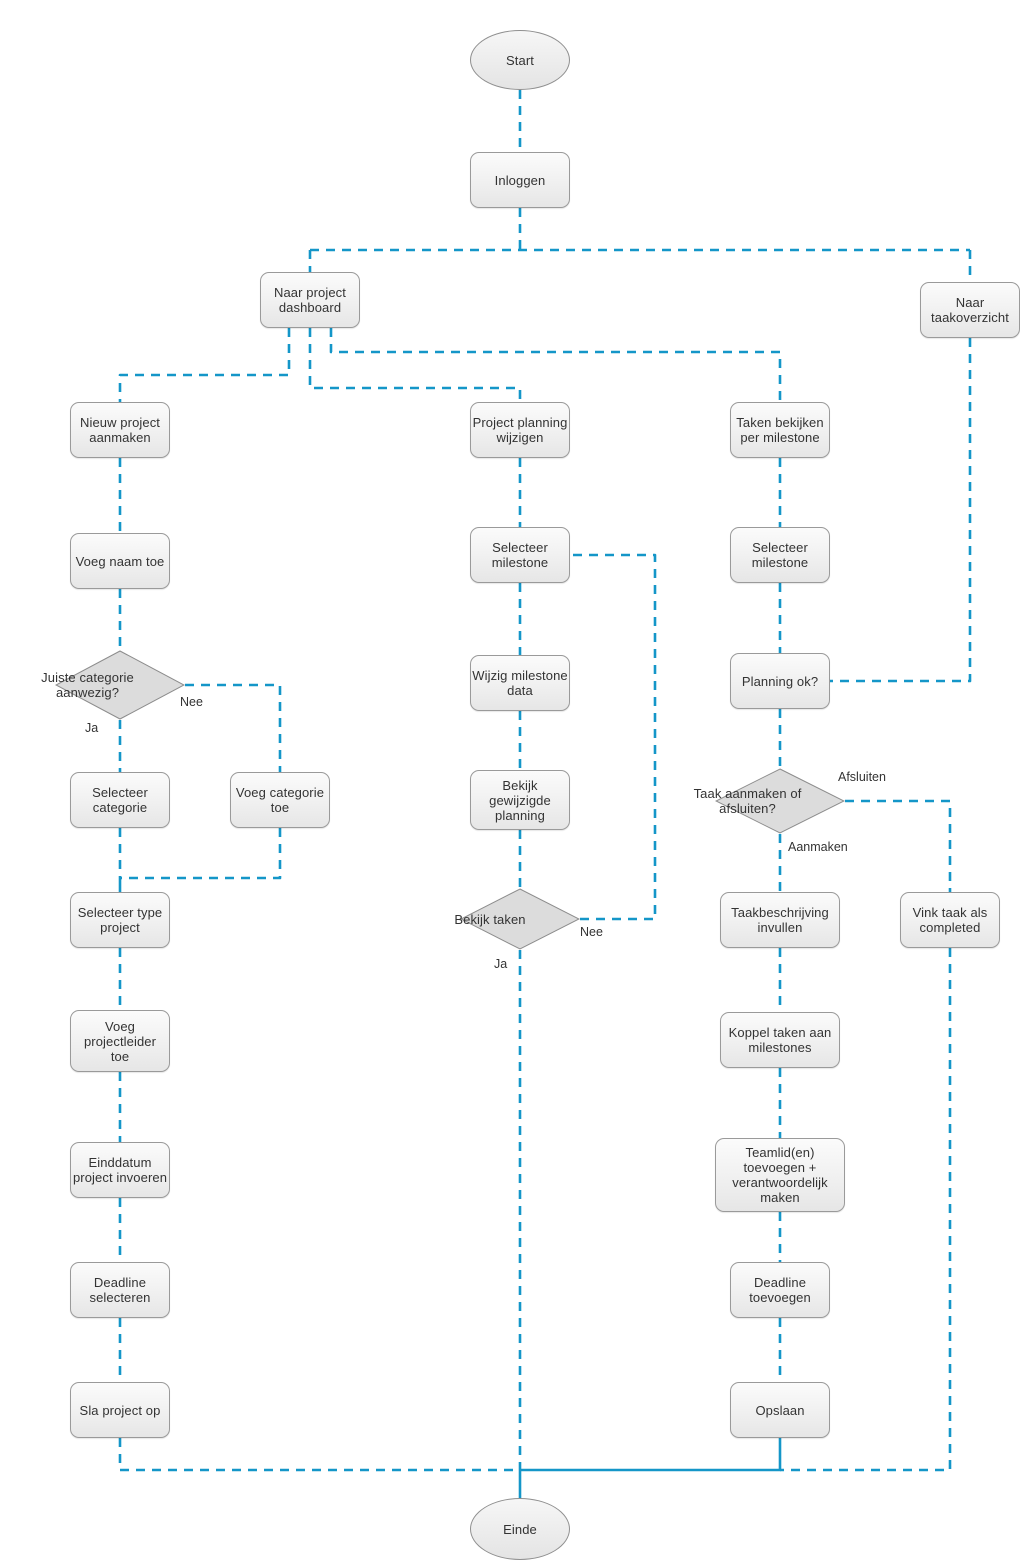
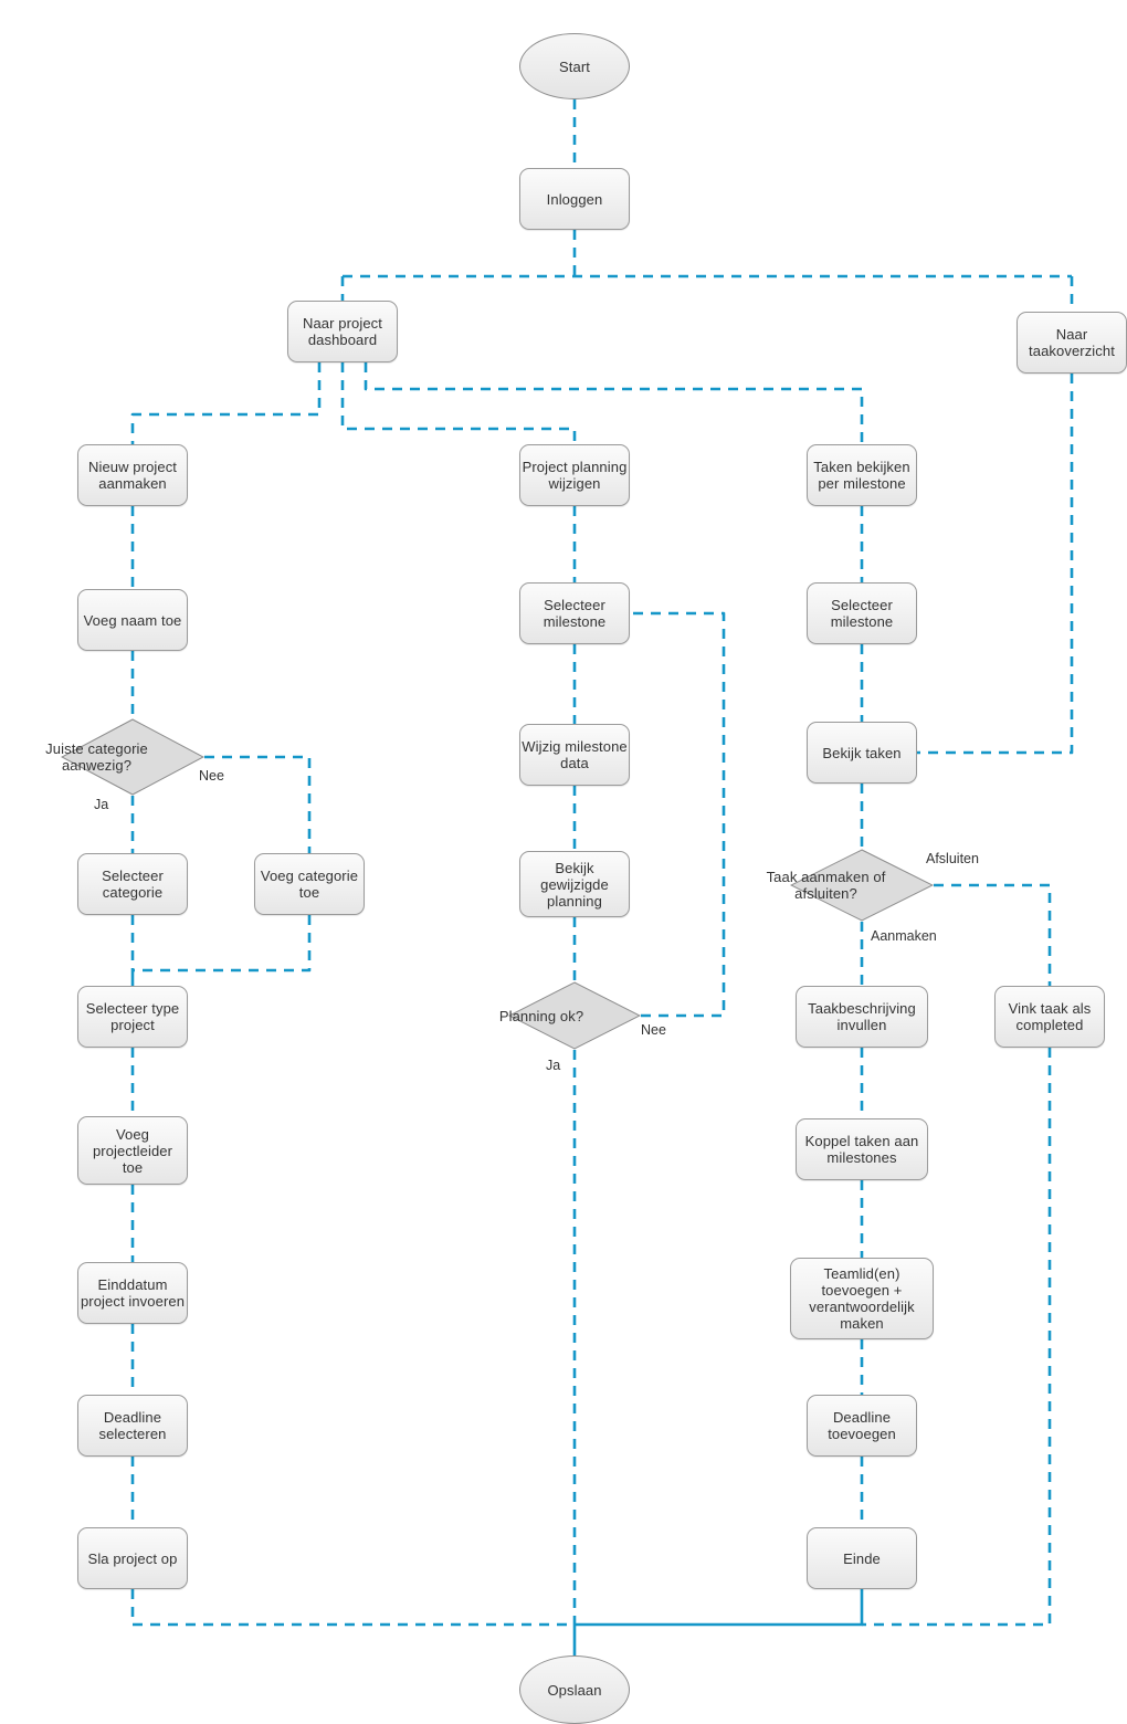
  Start
  Inloggen
  Naar project
  dashboard
  Naar
  taakoverzicht
  Nieuw project
  aanmaken
  Voeg naam toe
  Juiste categorie
  aanwezig?
  Selecteer
  categorie
  Voeg categorie
  toe
  Selecteer type
  project
  Voeg
  projectleider
  toe
  Einddatum
  project invoeren
  Deadline
  selecteren
  Sla project op
  Project planning
  wijzigen
  Selecteer
  milestone
  Wijzig milestone
  data
  Bekijk
  gewijzigde
  planning
- Bekijk taken
+ Planning ok?
  Taken bekijken
  per milestone
  Selecteer
  milestone
- Planning ok?
+ Bekijk taken
  Taak aanmaken of
  afsluiten?
  Taakbeschrijving
  invullen
  Koppel taken aan
  milestones
  Teamlid(en)
  toevoegen +
  verantwoordelijk
  maken
  Deadline
  toevoegen
- Opslaan
+ Einde
  Vink taak als
  completed
- Einde
+ Opslaan
  Ja
  Nee
  Ja
  Nee
  Afsluiten
  Aanmaken
